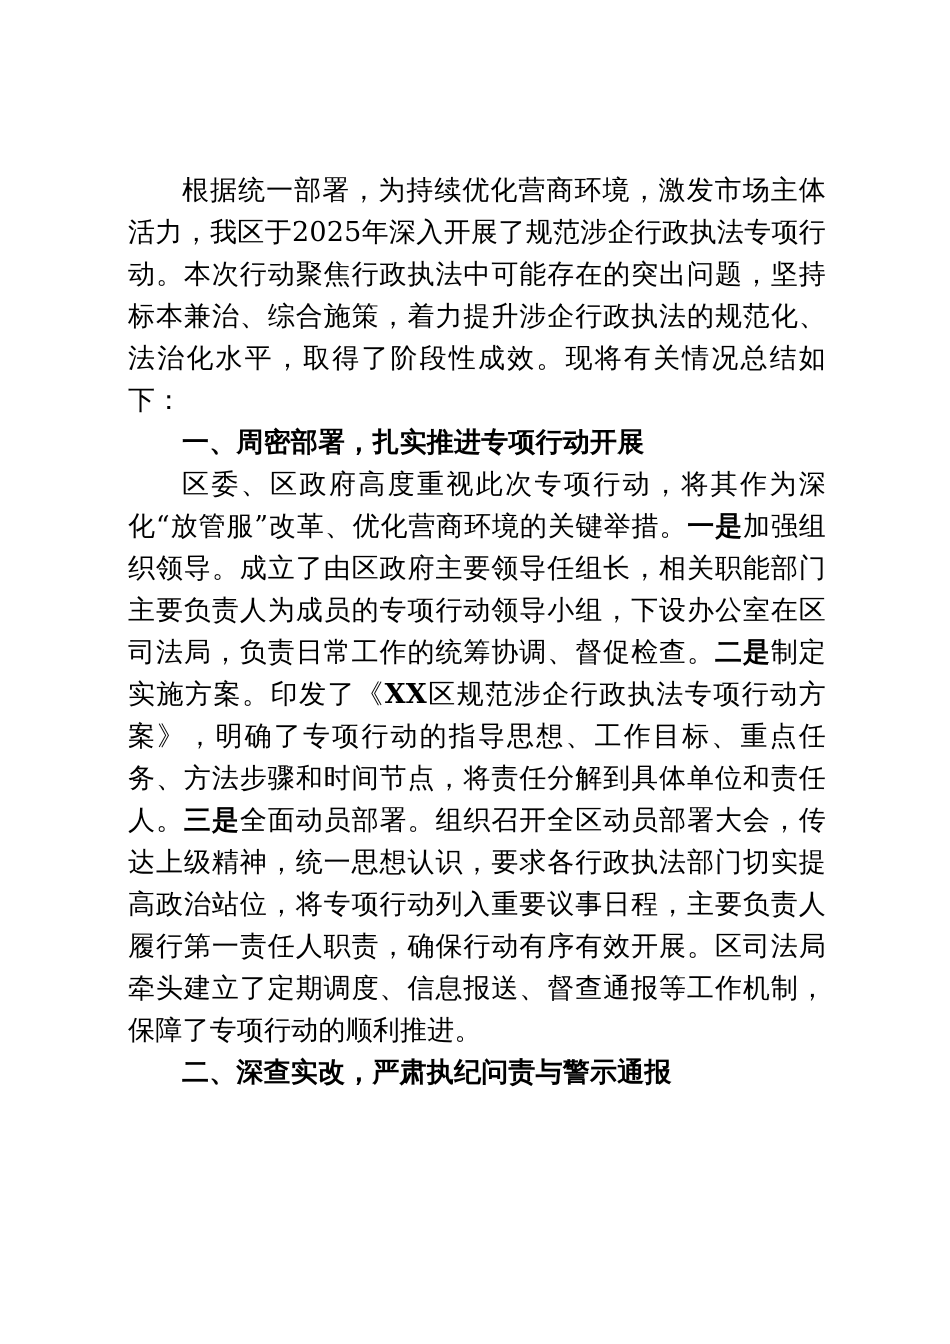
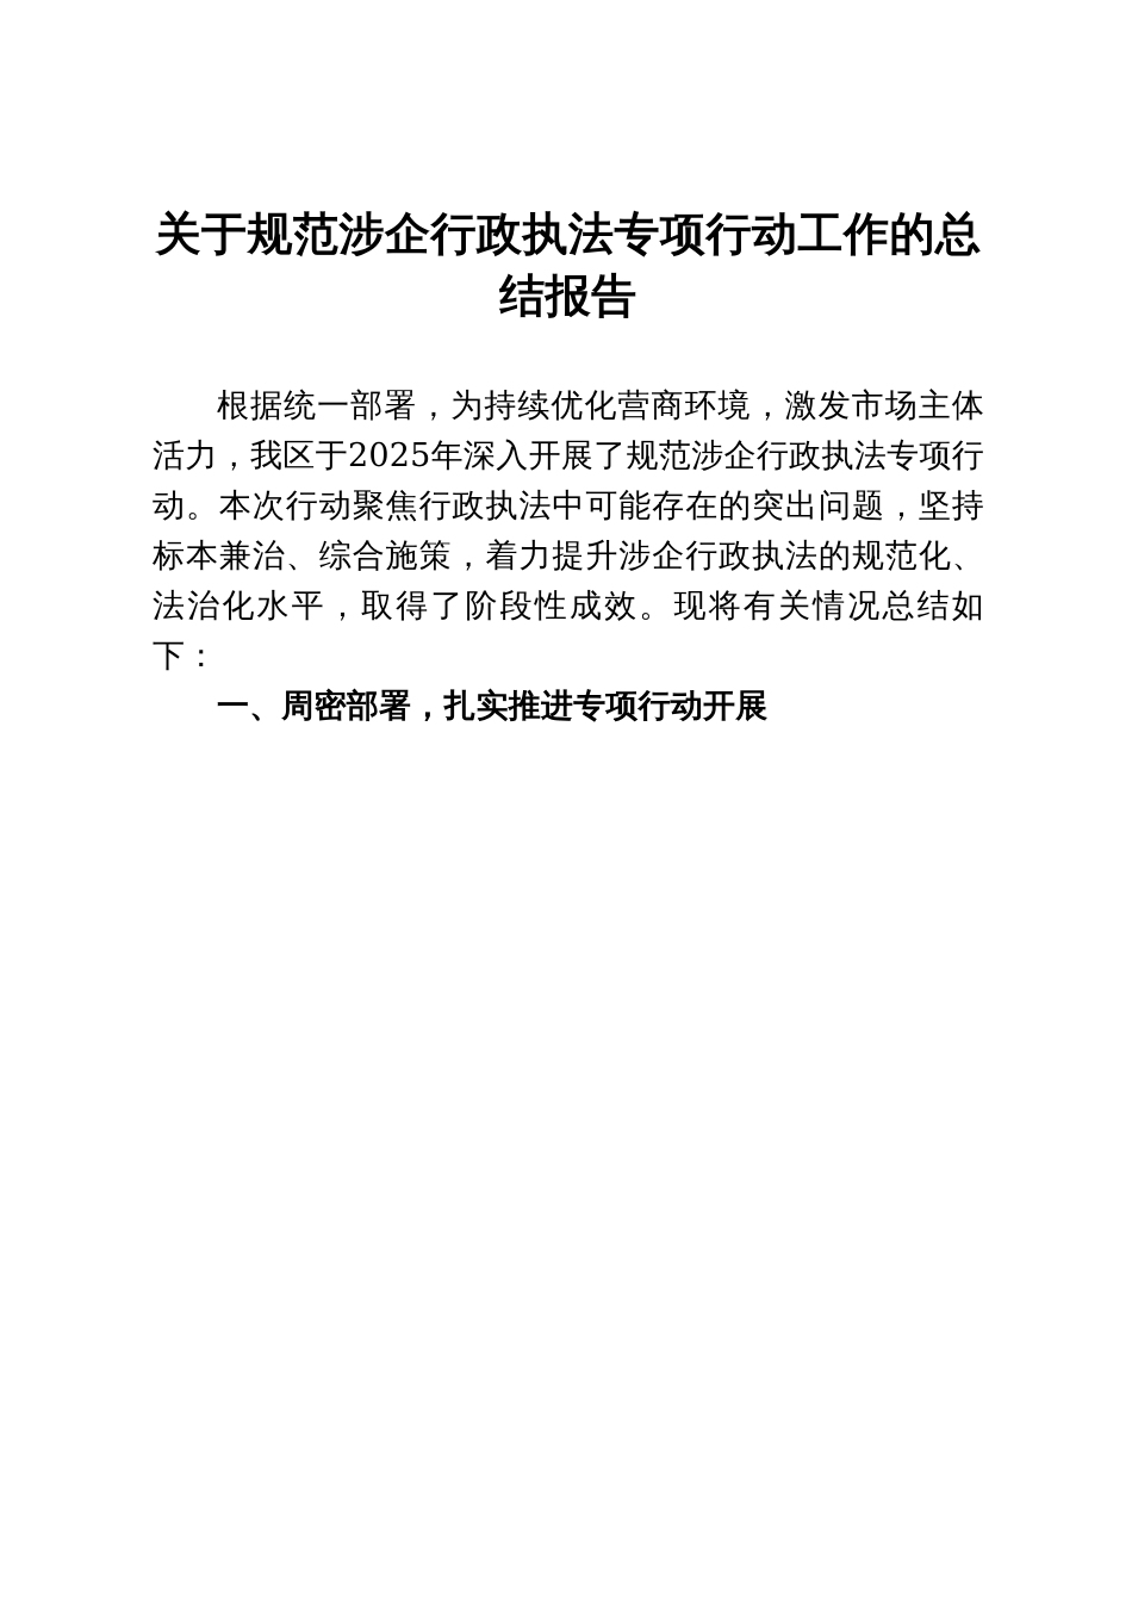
+ 关于规范涉企行政执法专项行动工作的总结报告
  根据统一部署，为持续优化营商环境，激发市场主体活力，我区于2025年深入开展了规范涉企行政执法专项行动。本次行动聚焦行政执法中可能存在的突出问题，坚持标本兼治、综合施策，着力提升涉企行政执法的规范化、法治化水平，取得了阶段性成效。现将有关情况总结如下：
  一、周密部署，扎实推进专项行动开展
- 区委、区政府高度重视此次专项行动，将其作为深化“放管服”改革、优化营商环境的关键举措。一是加强组织领导。成立了由区政府主要领导任组长，相关职能部门主要负责人为成员的专项行动领导小组，下设办公室在区司法局，负责日常工作的统筹协调、督促检查。二是制定实施方案。印发了《XX区规范涉企行政执法专项行动方案》，明确了专项行动的指导思想、工作目标、重点任务、方法步骤和时间节点，将责任分解到具体单位和责任人。三是全面动员部署。组织召开全区动员部署大会，传达上级精神，统一思想认识，要求各行政执法部门切实提高政治站位，将专项行动列入重要议事日程，主要负责人履行第一责任人职责，确保行动有序有效开展。区司法局牵头建立了定期调度、信息报送、督查通报等工作机制，保障了专项行动的顺利推进。
- 二、深查实改，严肃执纪问责与警示通报
